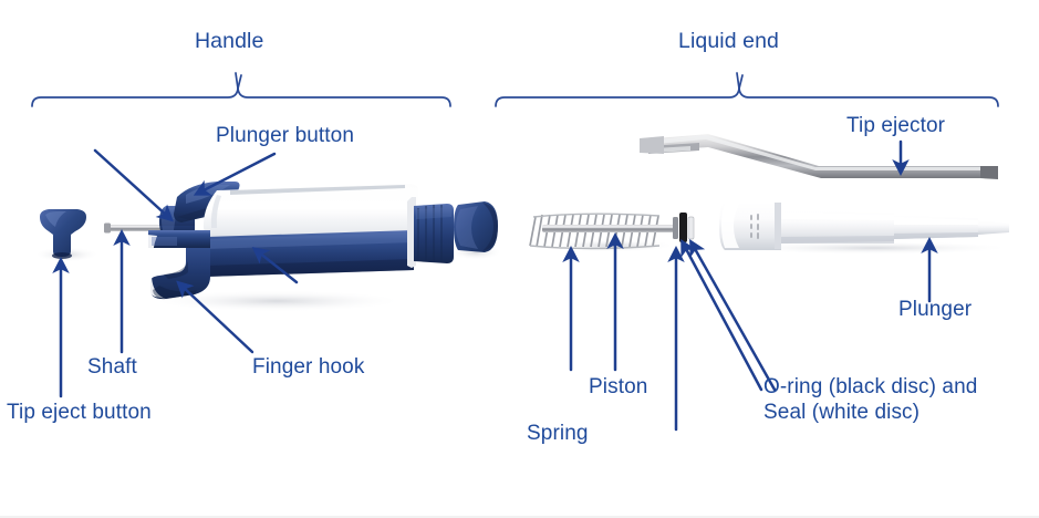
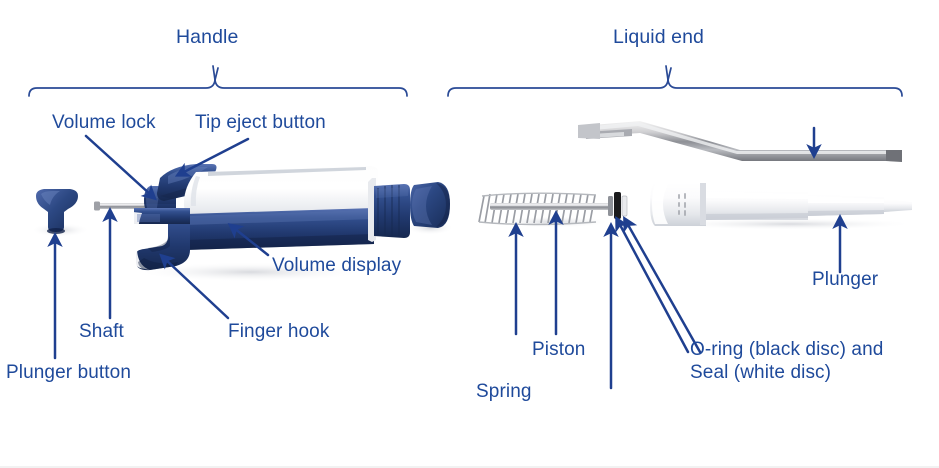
  Handle
  Liquid end
+ Volume lock
- Plunger button
+ Tip eject button
+ Volume display
  Shaft
  Finger hook
- Tip eject button
+ Plunger button
- Tip ejector
  Plunger
  Piston
  Spring
  O-ring (black disc) and
  Seal (white disc)
